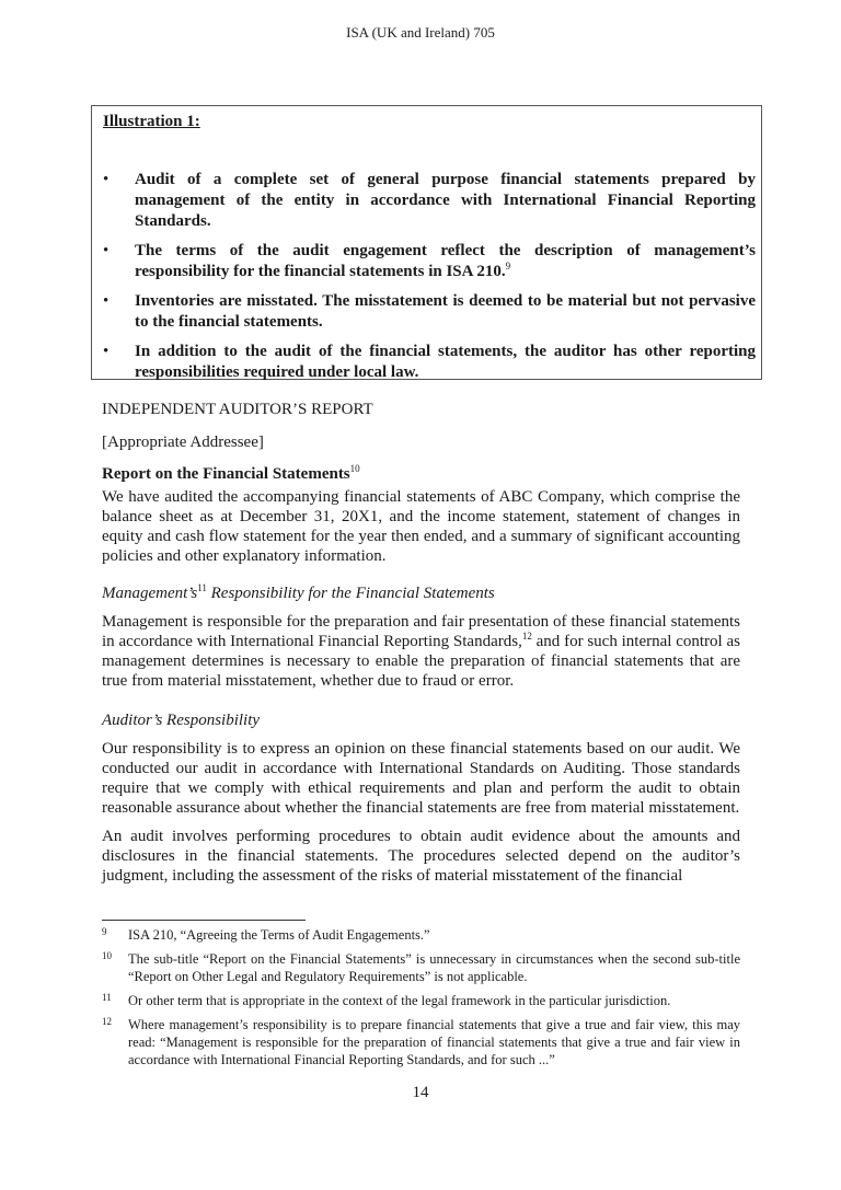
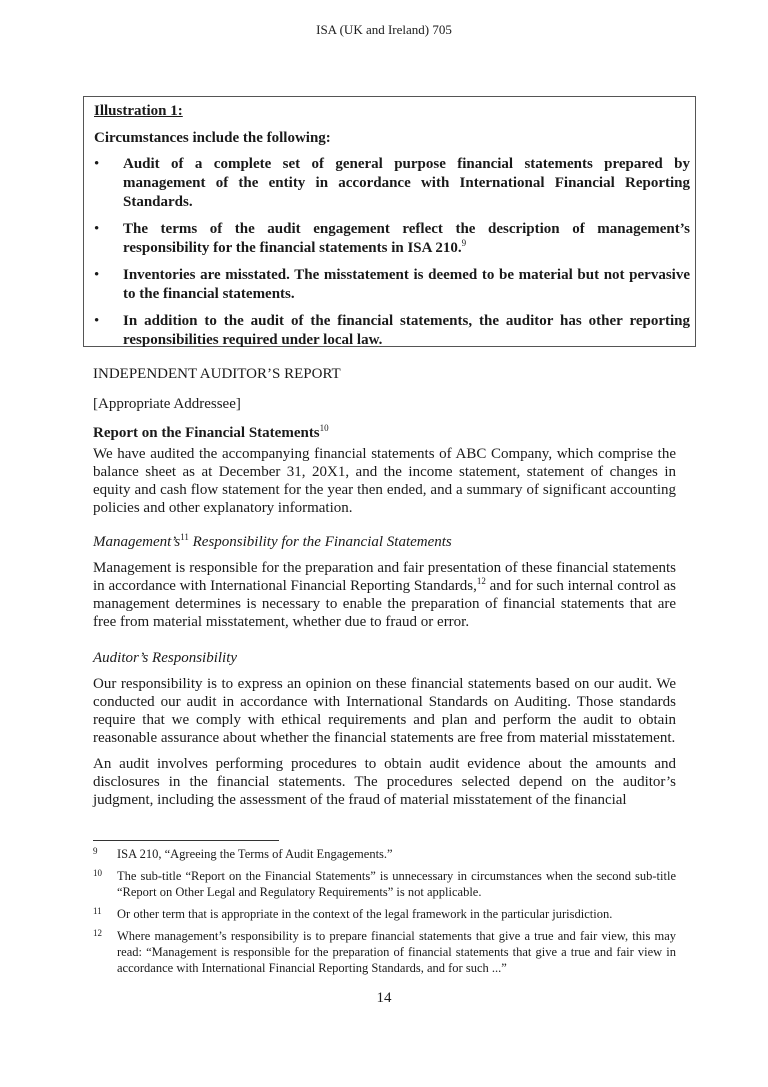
  ISA (UK and Ireland) 705
  Illustration 1:
+ Circumstances include the following:
  •
  Audit of a complete set of general purpose financial statements prepared by management of the entity in accordance with International Financial Reporting Standards.
  •
  The terms of the audit engagement reflect the description of management’s responsibility for the financial statements in ISA 210.9
  •
  Inventories are misstated. The misstatement is deemed to be material but not pervasive to the financial statements.
  •
  In addition to the audit of the financial statements, the auditor has other reporting responsibilities required under local law.
  INDEPENDENT AUDITOR’S REPORT
  [Appropriate Addressee]
  Report on the Financial Statements10
  We have audited the accompanying financial statements of ABC Company, which comprise the balance sheet as at December 31, 20X1, and the income statement, statement of changes in equity and cash flow statement for the year then ended, and a summary of significant accounting policies and other explanatory information.
  Management’s11 Responsibility for the Financial Statements
- Management is responsible for the preparation and fair presentation of these financial statements in accordance with International Financial Reporting Standards,12 and for such internal control as management determines is necessary to enable the preparation of financial statements that are true from material misstatement, whether due to fraud or error.
+ Management is responsible for the preparation and fair presentation of these financial statements in accordance with International Financial Reporting Standards,12 and for such internal control as management determines is necessary to enable the preparation of financial statements that are free from material misstatement, whether due to fraud or error.
  Auditor’s Responsibility
  Our responsibility is to express an opinion on these financial statements based on our audit. We conducted our audit in accordance with International Standards on Auditing. Those standards require that we comply with ethical requirements and plan and perform the audit to obtain reasonable assurance about whether the financial statements are free from material misstatement.
- An audit involves performing procedures to obtain audit evidence about the amounts and disclosures in the financial statements. The procedures selected depend on the auditor’s judgment, including the assessment of the risks of material misstatement of the financial
+ An audit involves performing procedures to obtain audit evidence about the amounts and disclosures in the financial statements. The procedures selected depend on the auditor’s judgment, including the assessment of the fraud of material misstatement of the financial
  9
  ISA 210, “Agreeing the Terms of Audit Engagements.”
  10
  The sub-title “Report on the Financial Statements” is unnecessary in circumstances when the second sub-title “Report on Other Legal and Regulatory Requirements” is not applicable.
  11
  Or other term that is appropriate in the context of the legal framework in the particular jurisdiction.
  12
  Where management’s responsibility is to prepare financial statements that give a true and fair view, this may read: “Management is responsible for the preparation of financial statements that give a true and fair view in accordance with International Financial Reporting Standards, and for such ...”
  14
